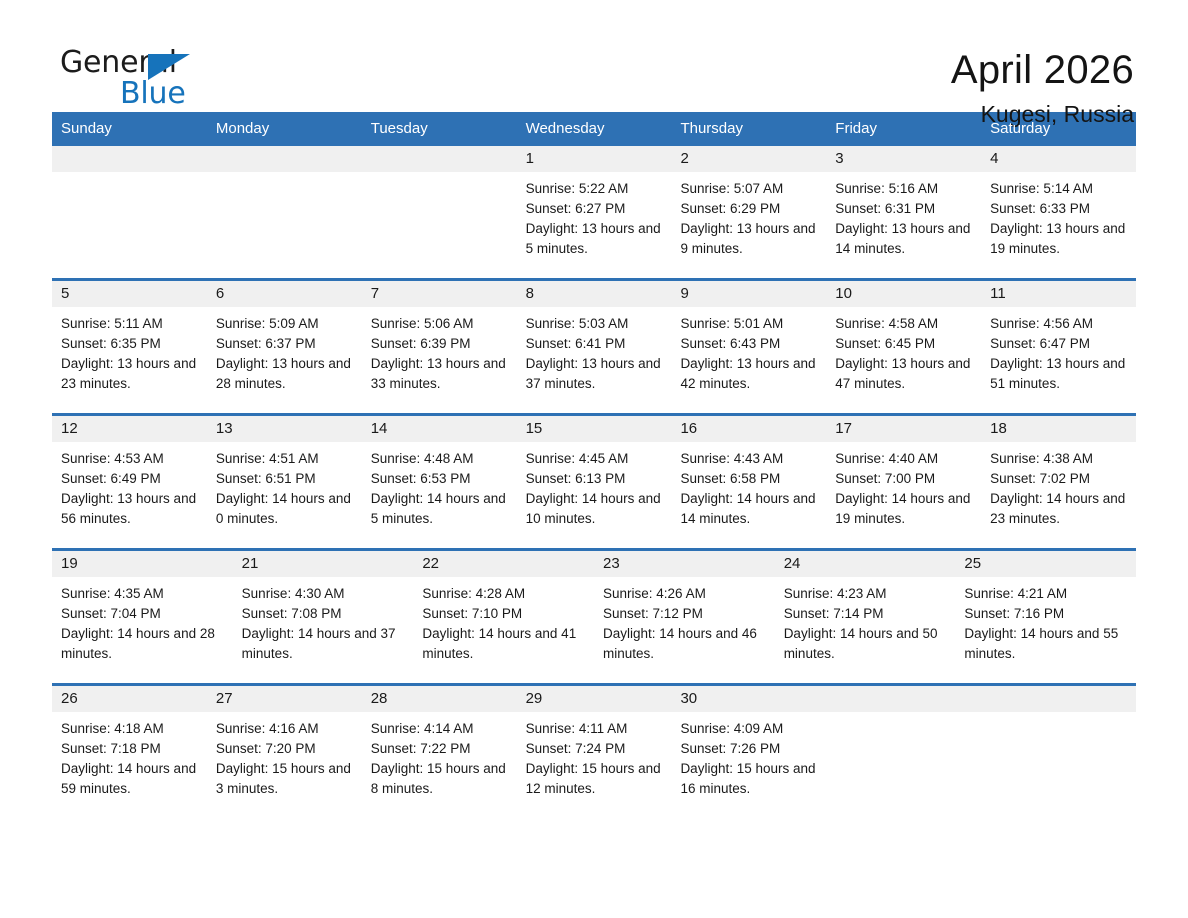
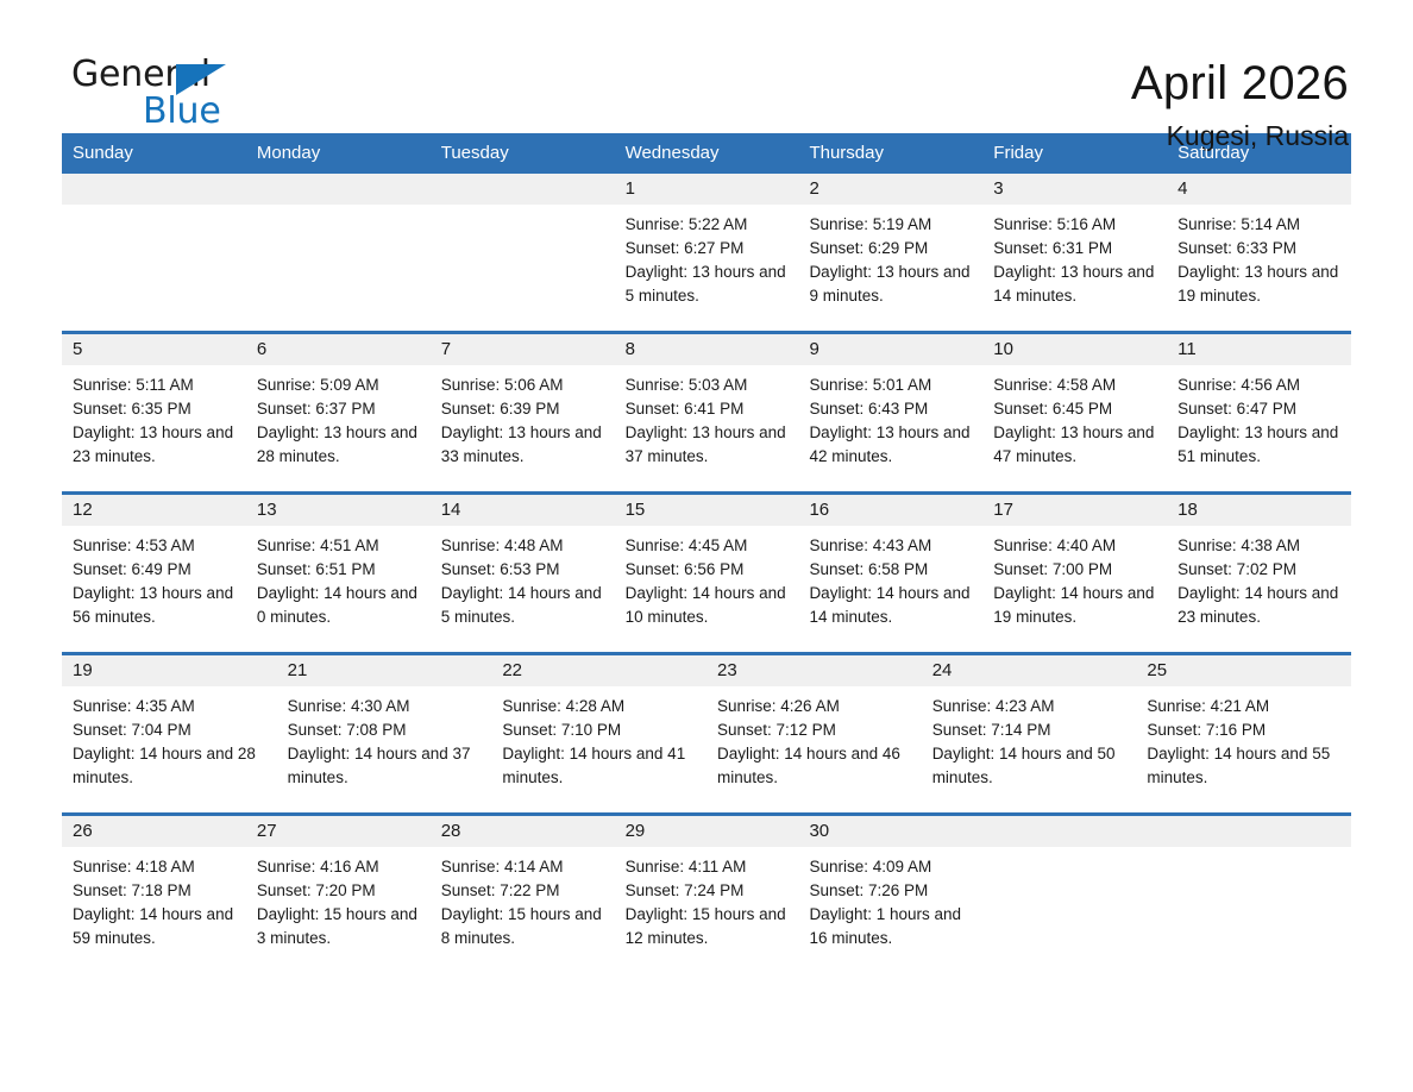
  General
  Blue
  April 2026
  Kugesi, Russia
  Sunday
  Monday
  Tuesday
  Wednesday
  Thursday
  Friday
  Saturday
  1
  Sunrise: 5:22 AM
  Sunset: 6:27 PM
  Daylight: 13 hours and 5 minutes.
  2
- Sunrise: 5:07 AM
+ Sunrise: 5:19 AM
  Sunset: 6:29 PM
  Daylight: 13 hours and 9 minutes.
  3
  Sunrise: 5:16 AM
  Sunset: 6:31 PM
  Daylight: 13 hours and 14 minutes.
  4
  Sunrise: 5:14 AM
  Sunset: 6:33 PM
  Daylight: 13 hours and 19 minutes.
  5
  Sunrise: 5:11 AM
  Sunset: 6:35 PM
  Daylight: 13 hours and 23 minutes.
  6
  Sunrise: 5:09 AM
  Sunset: 6:37 PM
  Daylight: 13 hours and 28 minutes.
  7
  Sunrise: 5:06 AM
  Sunset: 6:39 PM
  Daylight: 13 hours and 33 minutes.
  8
  Sunrise: 5:03 AM
  Sunset: 6:41 PM
  Daylight: 13 hours and 37 minutes.
  9
  Sunrise: 5:01 AM
  Sunset: 6:43 PM
  Daylight: 13 hours and 42 minutes.
  10
  Sunrise: 4:58 AM
  Sunset: 6:45 PM
  Daylight: 13 hours and 47 minutes.
  11
  Sunrise: 4:56 AM
  Sunset: 6:47 PM
  Daylight: 13 hours and 51 minutes.
  12
  Sunrise: 4:53 AM
  Sunset: 6:49 PM
  Daylight: 13 hours and 56 minutes.
  13
  Sunrise: 4:51 AM
  Sunset: 6:51 PM
  Daylight: 14 hours and 0 minutes.
  14
  Sunrise: 4:48 AM
  Sunset: 6:53 PM
  Daylight: 14 hours and 5 minutes.
  15
  Sunrise: 4:45 AM
- Sunset: 6:13 PM
+ Sunset: 6:56 PM
  Daylight: 14 hours and 10 minutes.
  16
  Sunrise: 4:43 AM
  Sunset: 6:58 PM
  Daylight: 14 hours and 14 minutes.
  17
  Sunrise: 4:40 AM
  Sunset: 7:00 PM
  Daylight: 14 hours and 19 minutes.
  18
  Sunrise: 4:38 AM
  Sunset: 7:02 PM
  Daylight: 14 hours and 23 minutes.
  19
  Sunrise: 4:35 AM
  Sunset: 7:04 PM
  Daylight: 14 hours and 28 minutes.
  21
  Sunrise: 4:30 AM
  Sunset: 7:08 PM
  Daylight: 14 hours and 37 minutes.
  22
  Sunrise: 4:28 AM
  Sunset: 7:10 PM
  Daylight: 14 hours and 41 minutes.
  23
  Sunrise: 4:26 AM
  Sunset: 7:12 PM
  Daylight: 14 hours and 46 minutes.
  24
  Sunrise: 4:23 AM
  Sunset: 7:14 PM
  Daylight: 14 hours and 50 minutes.
  25
  Sunrise: 4:21 AM
  Sunset: 7:16 PM
  Daylight: 14 hours and 55 minutes.
  26
  Sunrise: 4:18 AM
  Sunset: 7:18 PM
  Daylight: 14 hours and 59 minutes.
  27
  Sunrise: 4:16 AM
  Sunset: 7:20 PM
  Daylight: 15 hours and 3 minutes.
  28
  Sunrise: 4:14 AM
  Sunset: 7:22 PM
  Daylight: 15 hours and 8 minutes.
  29
  Sunrise: 4:11 AM
  Sunset: 7:24 PM
  Daylight: 15 hours and 12 minutes.
  30
  Sunrise: 4:09 AM
  Sunset: 7:26 PM
- Daylight: 15 hours and 16 minutes.
+ Daylight: 1 hours and 16 minutes.
